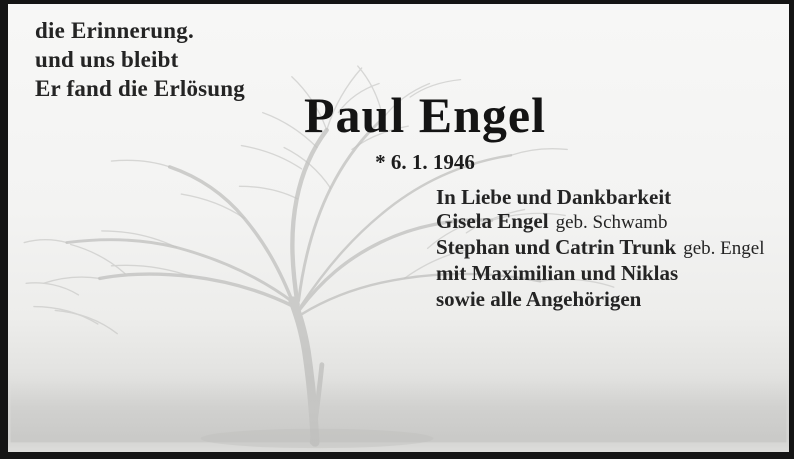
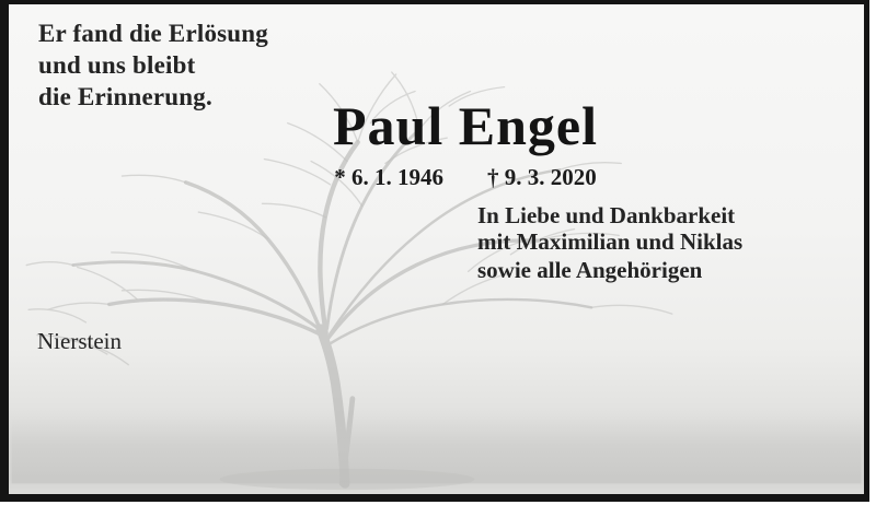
- die Erinnerung.
+ Er fand die Erlösung
  und uns bleibt
- Er fand die Erlösung
+ die Erinnerung.
  Paul Engel
  * 6. 1. 1946
+ † 9. 3. 2020
  In Liebe und Dankbarkeit
- Gisela Engel geb. Schwamb
- Stephan und Catrin Trunk geb. Engel
  mit Maximilian und Niklas
  sowie alle Angehörigen
+ Nierstein
